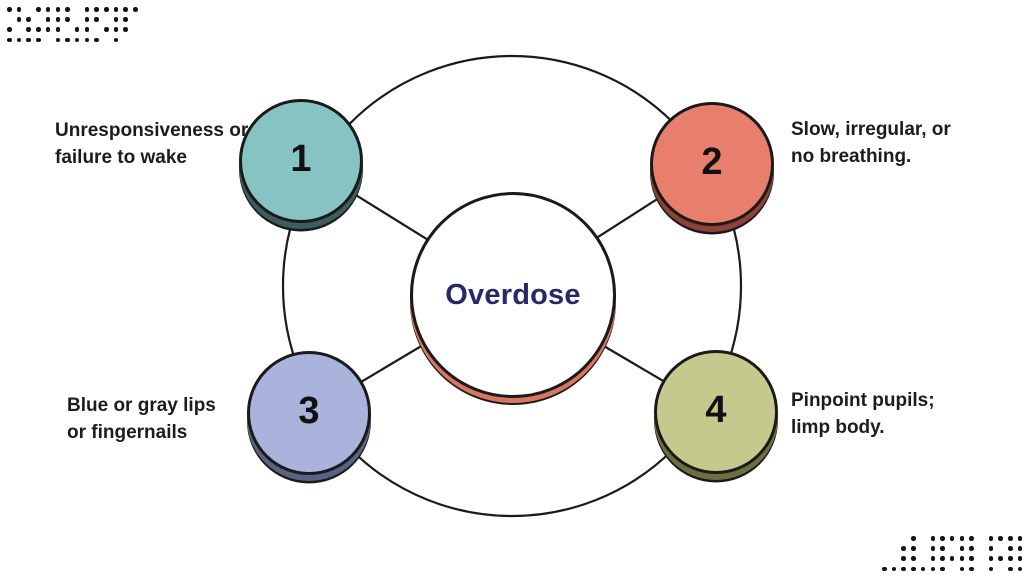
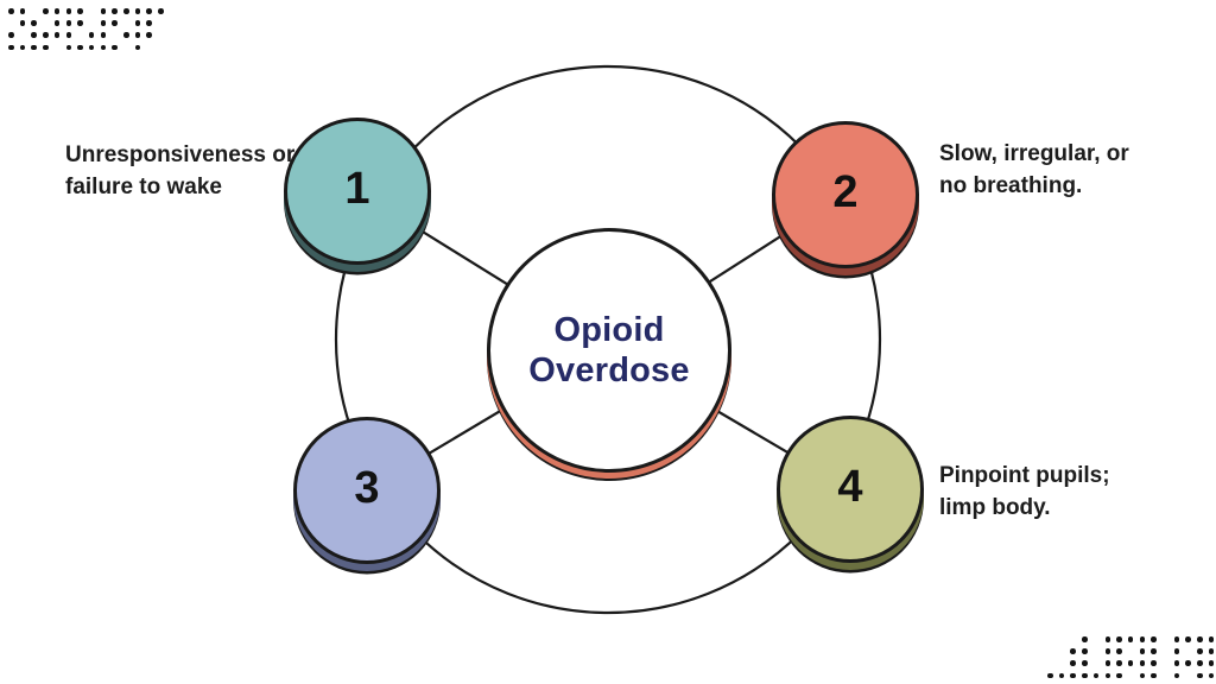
  1
  2
  3
  4
+ Opioid
  Overdose
  Unresponsiveness or
  failure to wake
  Slow, irregular, or
  no breathing.
- Blue or gray lips
- or fingernails
  Pinpoint pupils;
  limp body.
